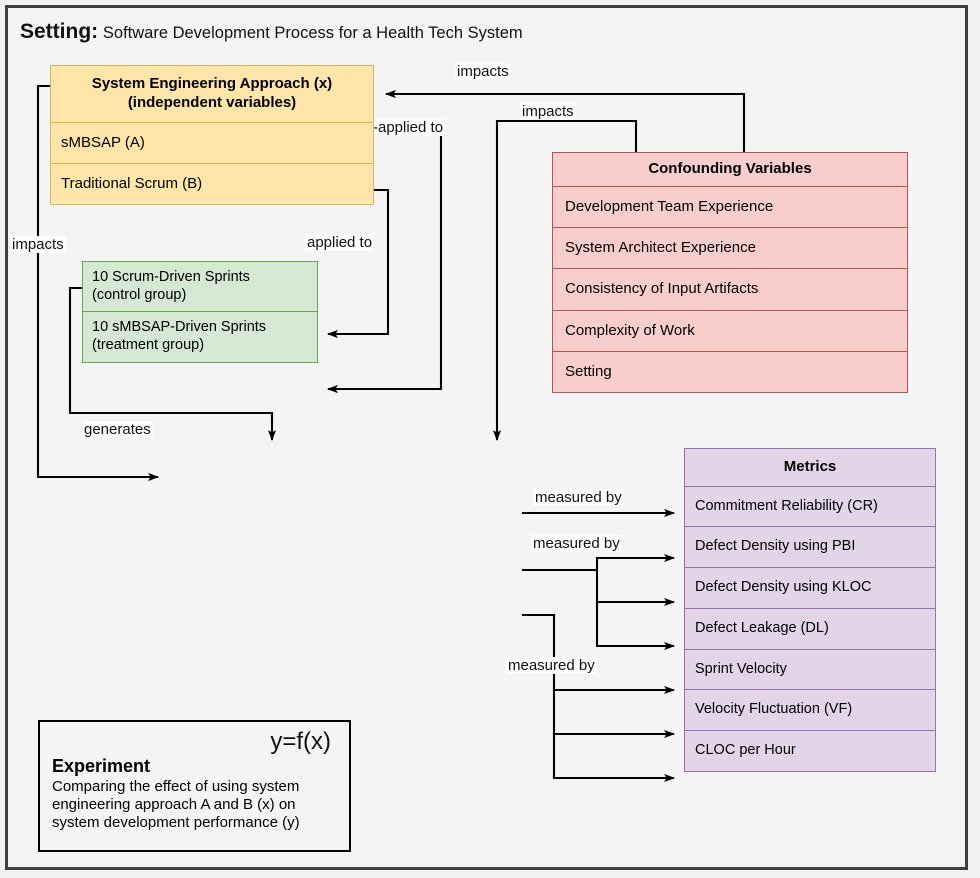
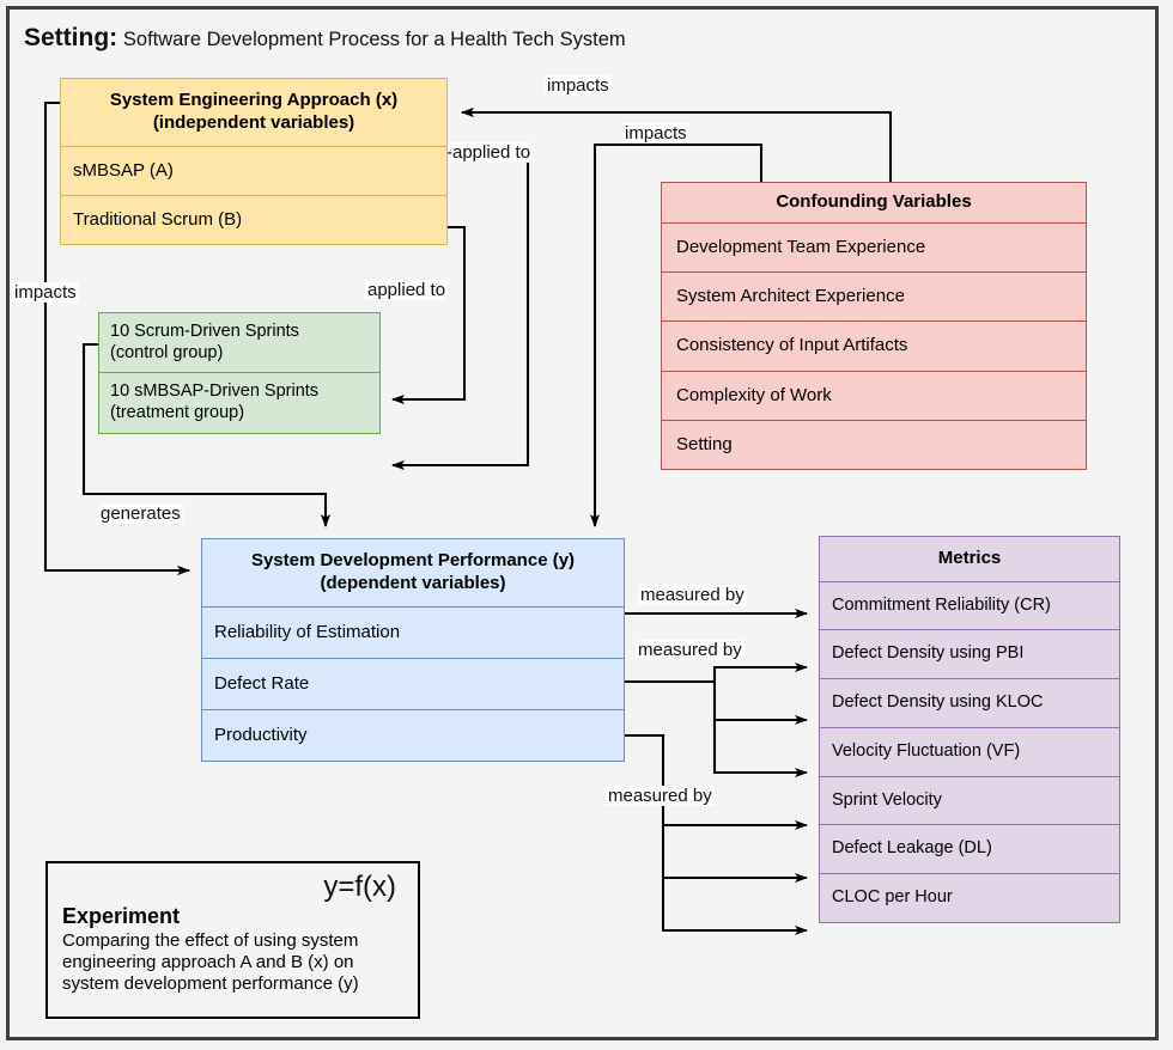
  Setting: Software Development Process for a Health Tech System
  impacts
  impacts
  impacts
  -applied to
  applied to
  generates
  measured by
  measured by
  measured by
  System Engineering Approach (x)
  (independent variables)
  sMBSAP (A)
  Traditional Scrum (B)
  10 Scrum-Driven Sprints
  (control group)
  10 sMBSAP-Driven Sprints
  (treatment group)
  Confounding Variables
  Development Team Experience
  System Architect Experience
  Consistency of Input Artifacts
  Complexity of Work
  Setting
+ System Development Performance (y)
+ (dependent variables)
+ Reliability of Estimation
+ Defect Rate
+ Productivity
  Metrics
  Commitment Reliability (CR)
  Defect Density using PBI
  Defect Density using KLOC
- Defect Leakage (DL)
+ Velocity Fluctuation (VF)
  Sprint Velocity
- Velocity Fluctuation (VF)
+ Defect Leakage (DL)
  CLOC per Hour
  y=f(x)
  Experiment
  Comparing the effect of using system engineering approach A and B (x) on system development performance (y)
